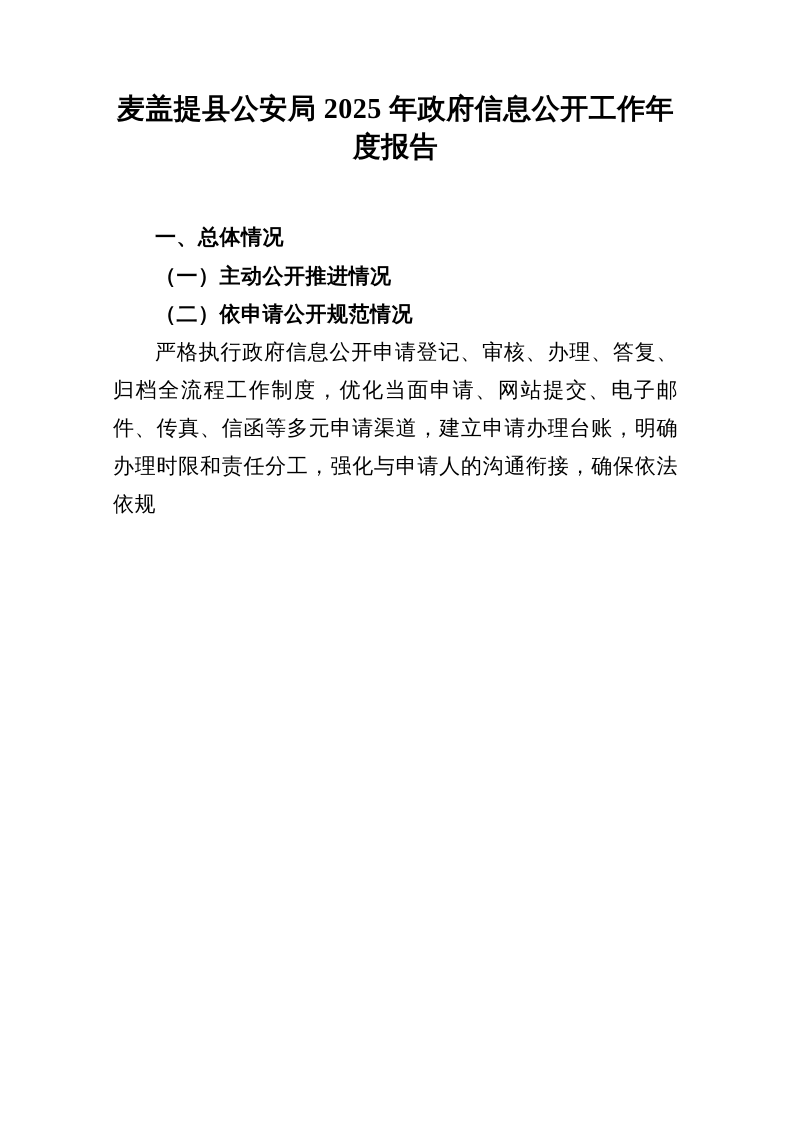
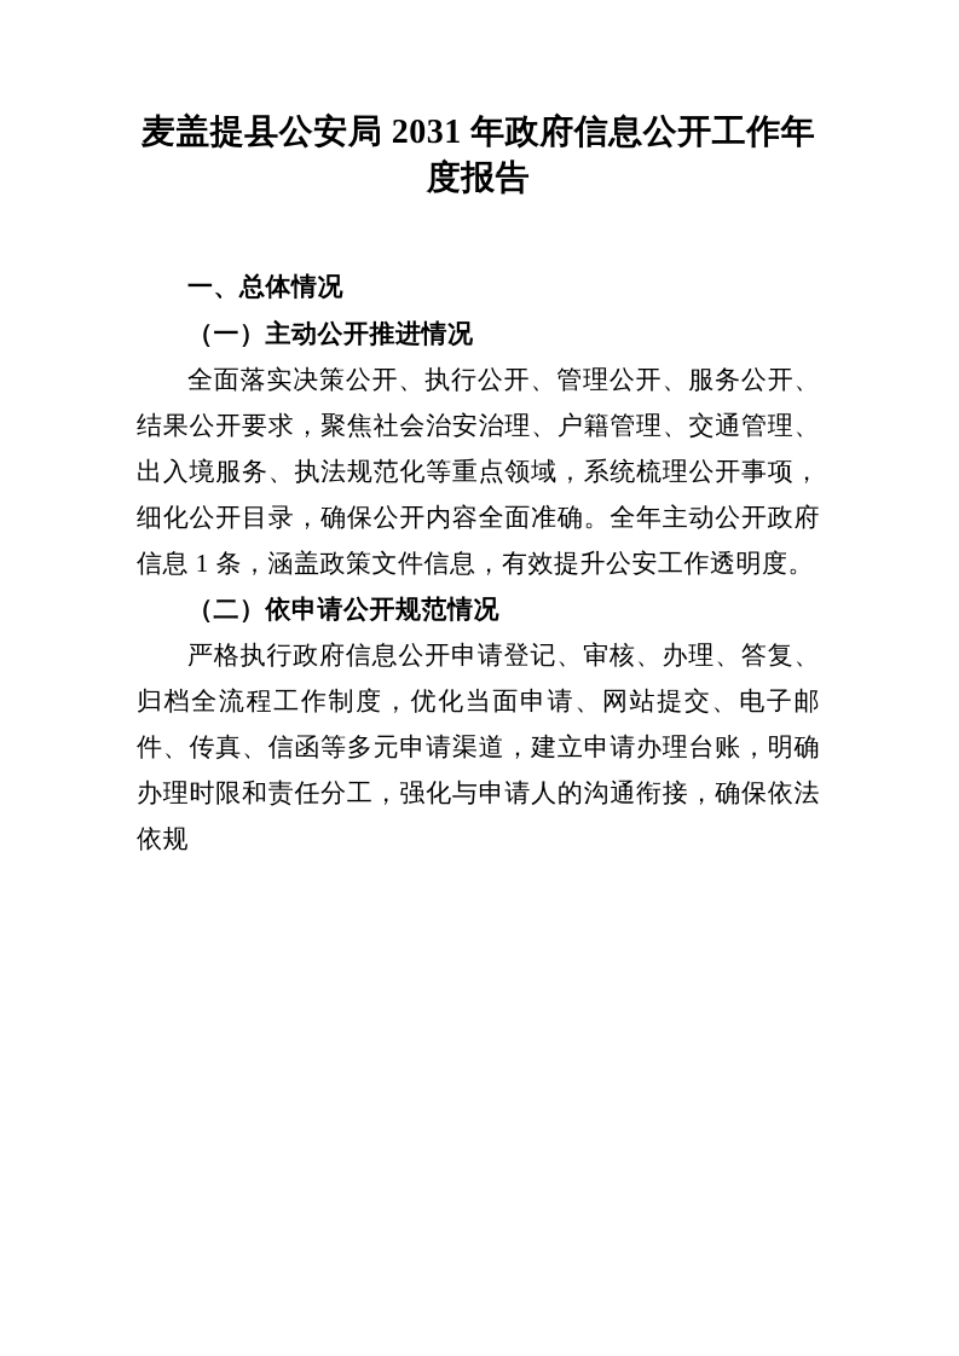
- 麦盖提县公安局 2025 年政府信息公开工作年度报告
+ 麦盖提县公安局 2031 年政府信息公开工作年度报告
  一、总体情况
  （一）主动公开推进情况
+ 全面落实决策公开、执行公开、管理公开、服务公开、结果公开要求，聚焦社会治安治理、户籍管理、交通管理、出入境服务、执法规范化等重点领域，系统梳理公开事项，细化公开目录，确保公开内容全面准确。全年主动公开政府信息 1 条，涵盖政策文件信息，有效提升公安工作透明度。
  （二）依申请公开规范情况
  严格执行政府信息公开申请登记、审核、办理、答复、归档全流程工作制度，优化当面申请、网站提交、电子邮件、传真、信函等多元申请渠道，建立申请办理台账，明确办理时限和责任分工，强化与申请人的沟通衔接，确保依法依规
